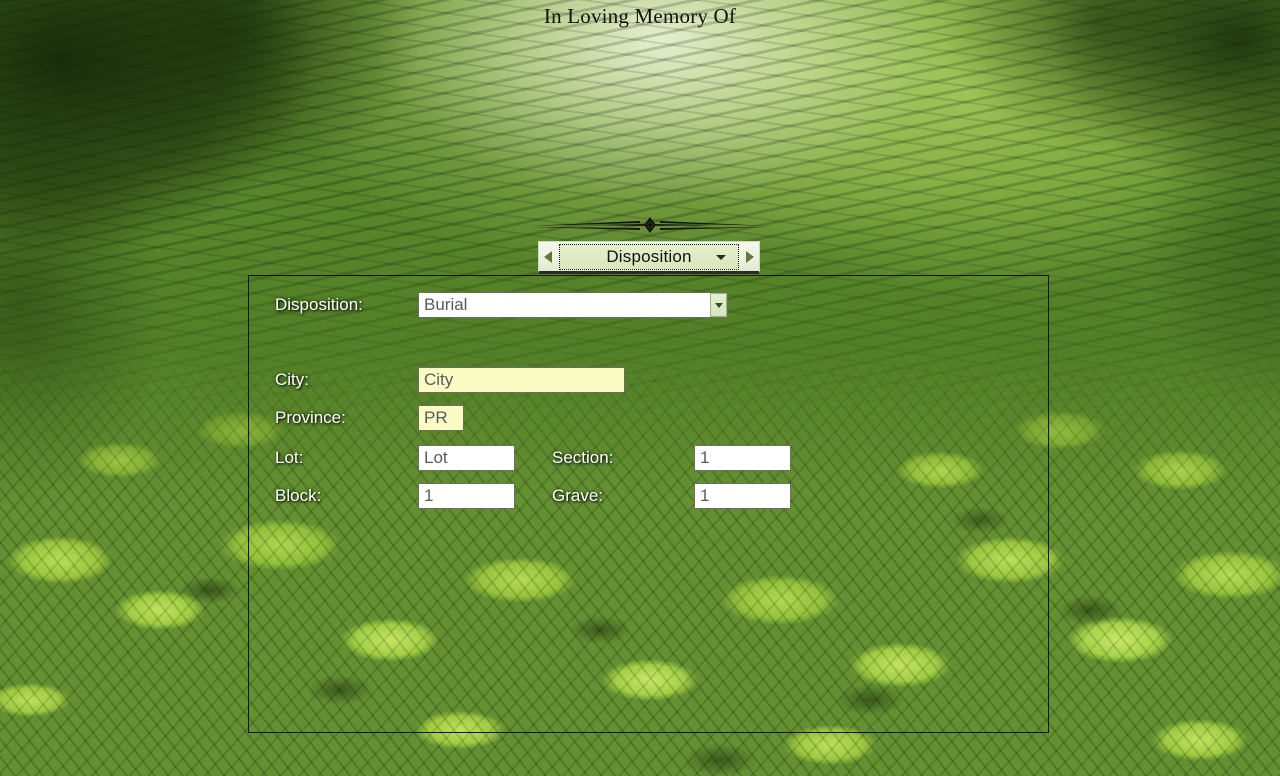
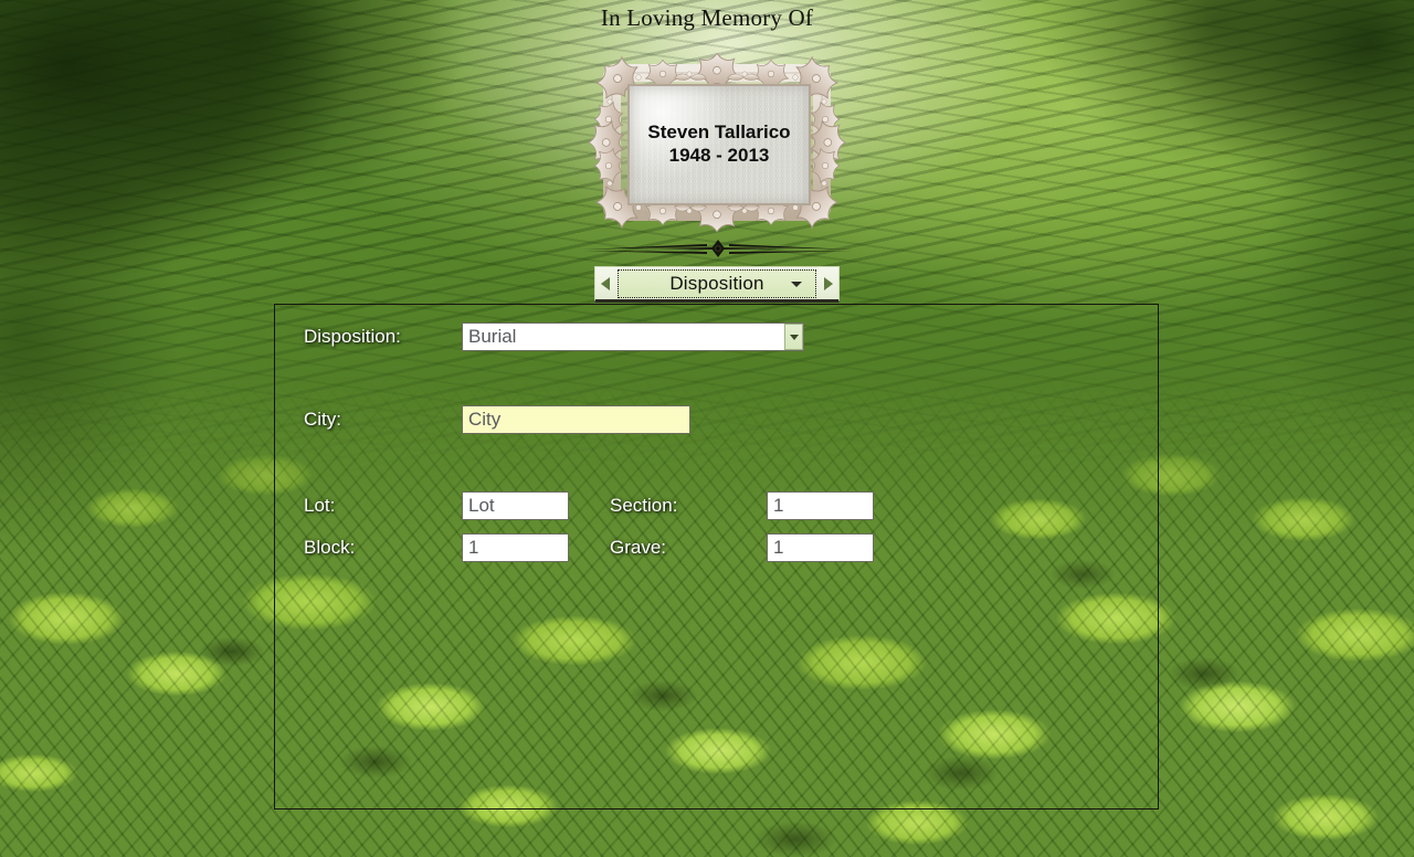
  In Loving Memory Of
+ Steven Tallarico
+ 1948 - 2013
  Disposition
  Disposition:
  Burial
  City:
  City
- Province:
- PR
  Lot:
  Lot
  Section:
  1
  Block:
  1
  Grave:
  1
